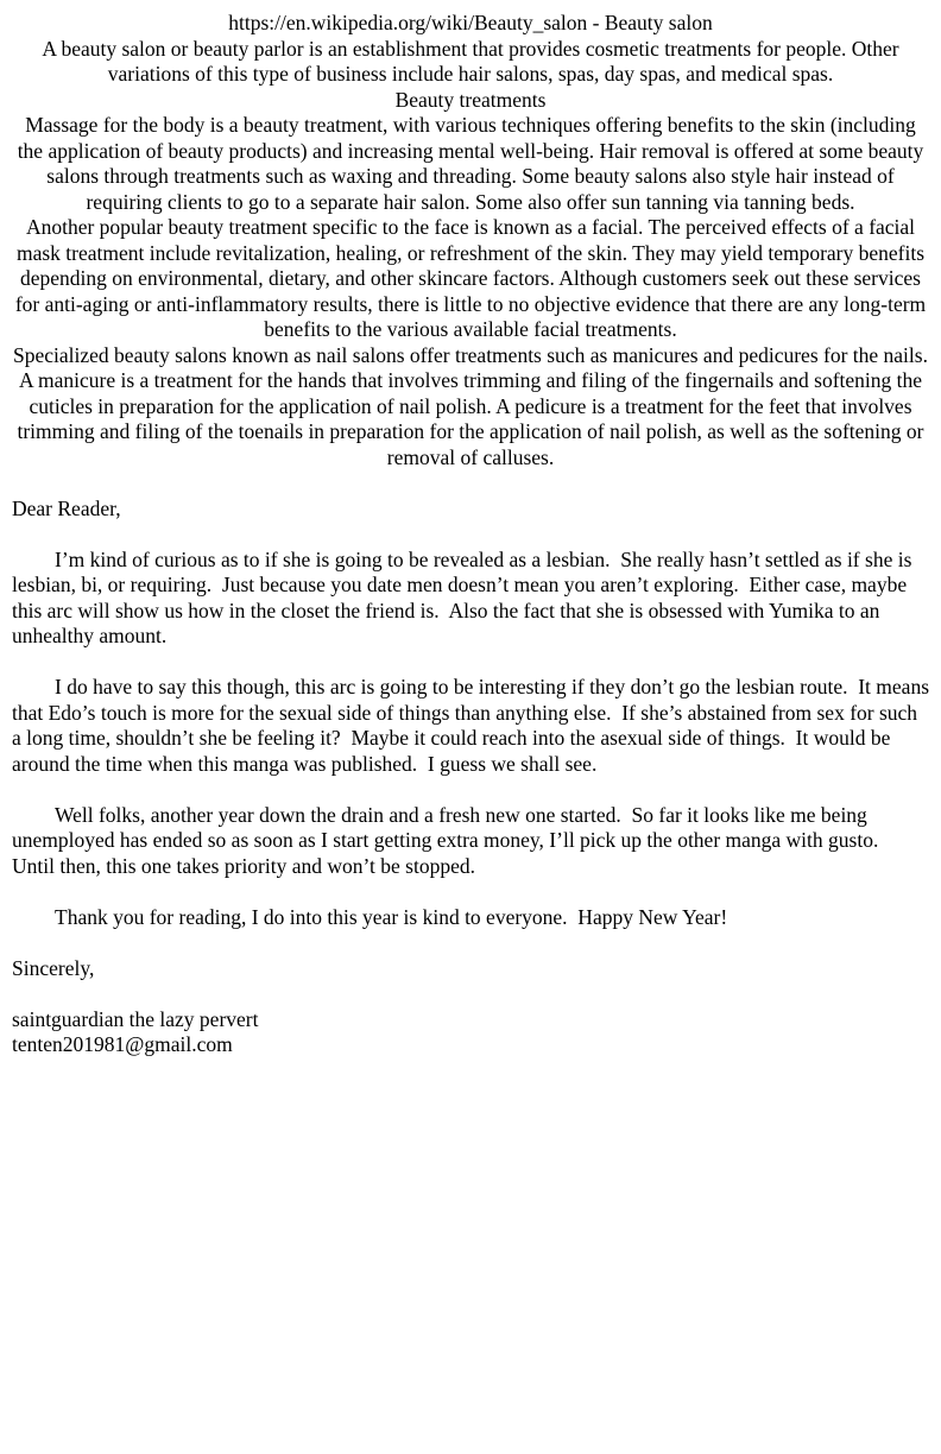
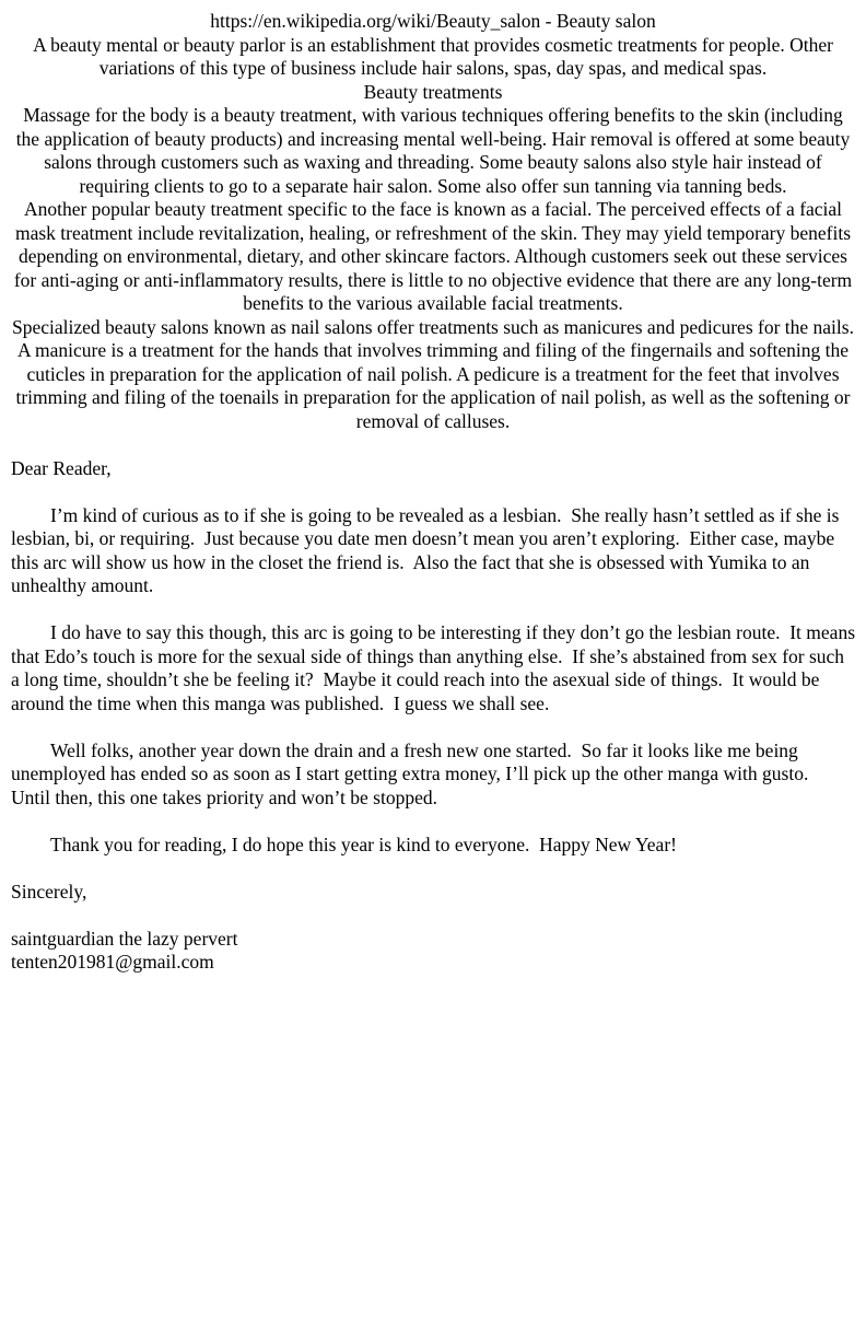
  https://en.wikipedia.org/wiki/Beauty_salon - Beauty salon
- A beauty salon or beauty parlor is an establishment that provides cosmetic treatments for people. Other variations of this type of business include hair salons, spas, day spas, and medical spas.
+ A beauty mental or beauty parlor is an establishment that provides cosmetic treatments for people. Other variations of this type of business include hair salons, spas, day spas, and medical spas.
  Beauty treatments
- Massage for the body is a beauty treatment, with various techniques offering benefits to the skin (including the application of beauty products) and increasing mental well-being. Hair removal is offered at some beauty salons through treatments such as waxing and threading. Some beauty salons also style hair instead of requiring clients to go to a separate hair salon. Some also offer sun tanning via tanning beds.
+ Massage for the body is a beauty treatment, with various techniques offering benefits to the skin (including the application of beauty products) and increasing mental well-being. Hair removal is offered at some beauty salons through customers such as waxing and threading. Some beauty salons also style hair instead of requiring clients to go to a separate hair salon. Some also offer sun tanning via tanning beds.
  Another popular beauty treatment specific to the face is known as a facial. The perceived effects of a facial mask treatment include revitalization, healing, or refreshment of the skin. They may yield temporary benefits depending on environmental, dietary, and other skincare factors. Although customers seek out these services for anti-aging or anti-inflammatory results, there is little to no objective evidence that there are any long-term benefits to the various available facial treatments.
  Specialized beauty salons known as nail salons offer treatments such as manicures and pedicures for the nails. A manicure is a treatment for the hands that involves trimming and filing of the fingernails and softening the cuticles in preparation for the application of nail polish. A pedicure is a treatment for the feet that involves trimming and filing of the toenails in preparation for the application of nail polish, as well as the softening or removal of calluses.
  Dear Reader,
  I’m kind of curious as to if she is going to be revealed as a lesbian. She really hasn’t settled as if she is lesbian, bi, or requiring. Just because you date men doesn’t mean you aren’t exploring. Either case, maybe this arc will show us how in the closet the friend is. Also the fact that she is obsessed with Yumika to an unhealthy amount.
  I do have to say this though, this arc is going to be interesting if they don’t go the lesbian route. It means that Edo’s touch is more for the sexual side of things than anything else. If she’s abstained from sex for such a long time, shouldn’t she be feeling it? Maybe it could reach into the asexual side of things. It would be around the time when this manga was published. I guess we shall see.
  Well folks, another year down the drain and a fresh new one started. So far it looks like me being unemployed has ended so as soon as I start getting extra money, I’ll pick up the other manga with gusto. Until then, this one takes priority and won’t be stopped.
- Thank you for reading, I do into this year is kind to everyone. Happy New Year!
+ Thank you for reading, I do hope this year is kind to everyone. Happy New Year!
  Sincerely,
  saintguardian the lazy pervert
  tenten201981@gmail.com
